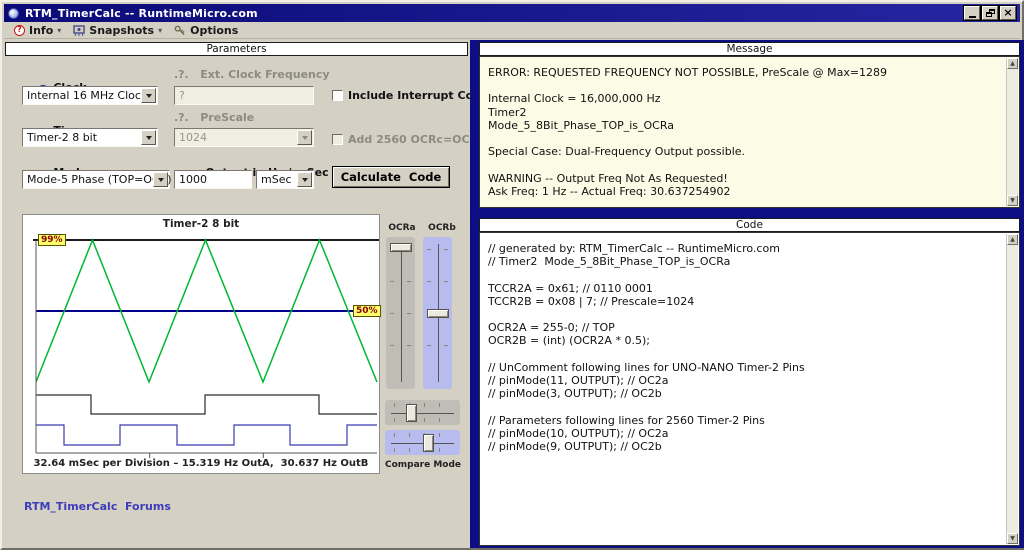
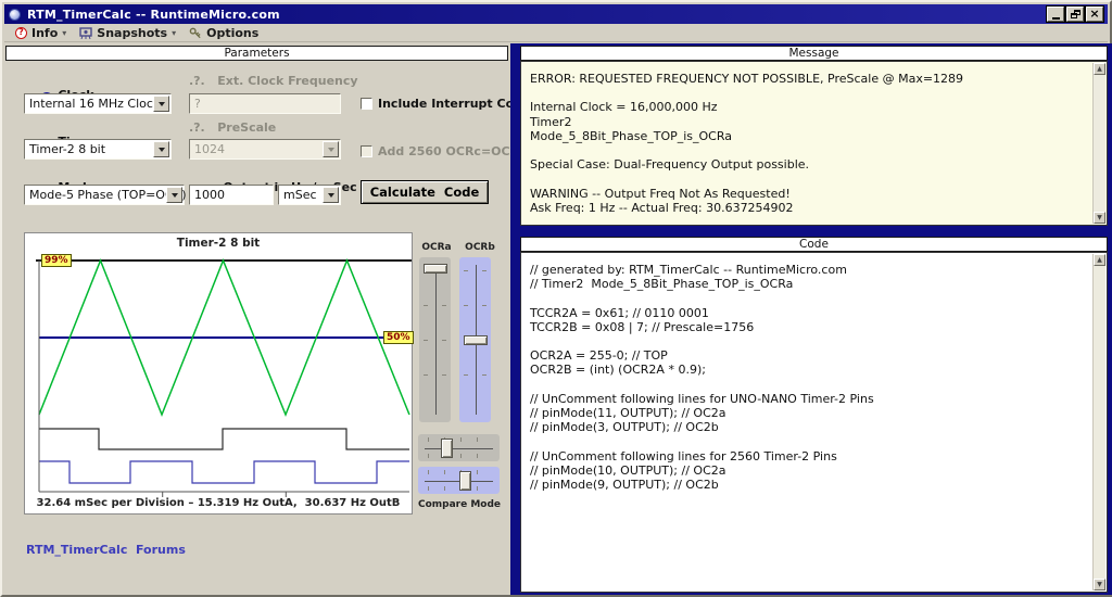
  RTM_TimerCalc -- RuntimeMicro.com
  ×
  ?
  Info
  ▾
  Snapshots
  ▾
  Options
  Parameters
  .?. Ext. Clock Frequency
  Internal 16 MHz Cloc
  ?
  Include Interrupt C
  .?. PreScale
  Timer-2 8 bit
  1024
  Add 2560 OCRc=OC
  Mode-5 Phase (TOP=O)
  1000
  mSec
  Calculate Code
  Timer-2 8 bit
  32.64 mSec per Division – 15.319 Hz OutA, 30.637 Hz OutB
  99%
  50%
  OCRa
  OCRb
  Compare Mode
  RTM_TimerCalc Forums
  Message
  ERROR: REQUESTED FREQUENCY NOT POSSIBLE, PreScale @ Max=1289
  Internal Clock = 16,000,000 Hz
  Timer2
  Mode_5_8Bit_Phase_TOP_is_OCRa
  Special Case: Dual-Frequency Output possible.
  WARNING -- Output Freq Not As Requested!
  Ask Freq: 1 Hz -- Actual Freq: 30.637254902
  Code
  // generated by: RTM_TimerCalc -- RuntimeMicro.com
  // Timer2 Mode_5_8Bit_Phase_TOP_is_OCRa
  TCCR2A = 0x61; // 0110 0001
- TCCR2B = 0x08 | 7; // Prescale=1024
+ TCCR2B = 0x08 | 7; // Prescale=1756
  OCR2A = 255-0; // TOP
- OCR2B = (int) (OCR2A * 0.5);
+ OCR2B = (int) (OCR2A * 0.9);
  // UnComment following lines for UNO-NANO Timer-2 Pins
  // pinMode(11, OUTPUT); // OC2a
  // pinMode(3, OUTPUT); // OC2b
- // Parameters following lines for 2560 Timer-2 Pins
+ // UnComment following lines for 2560 Timer-2 Pins
  // pinMode(10, OUTPUT); // OC2a
  // pinMode(9, OUTPUT); // OC2b
